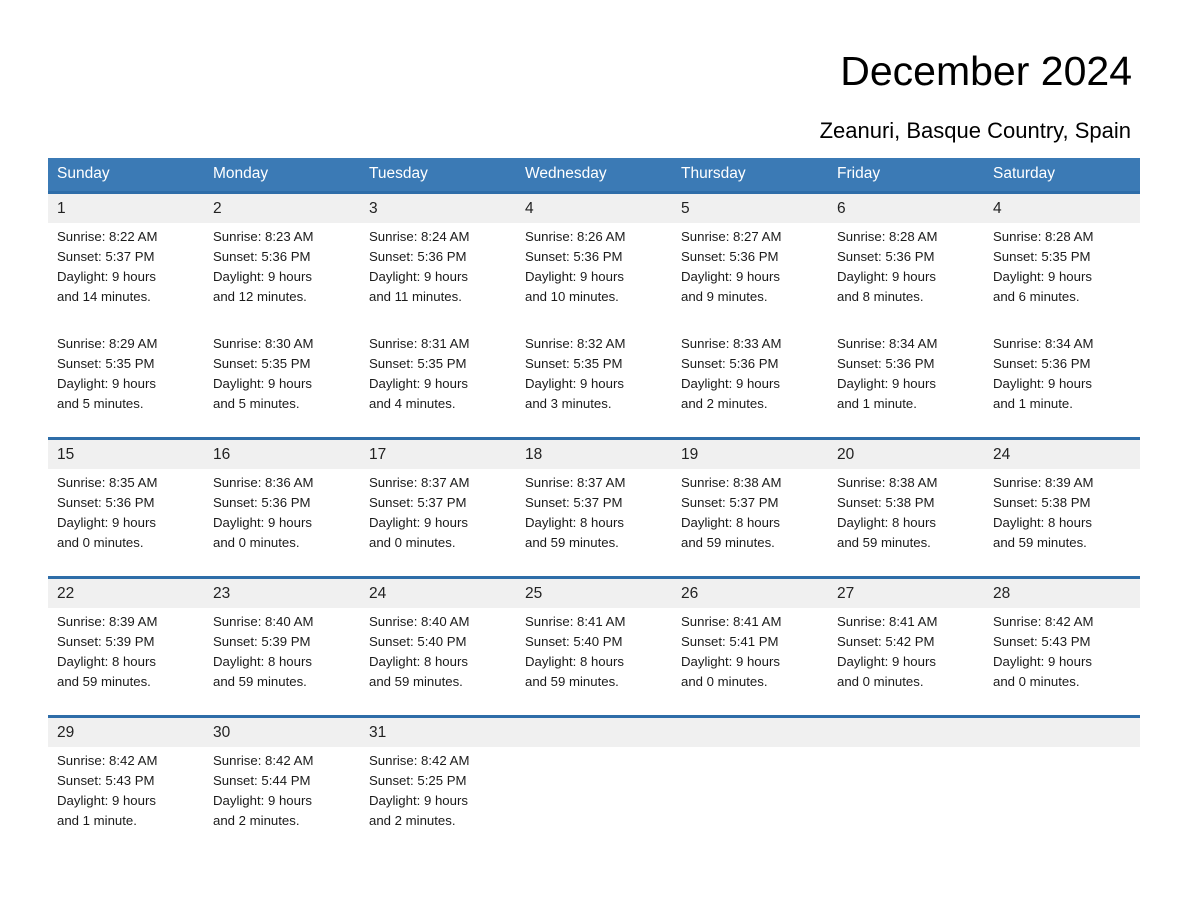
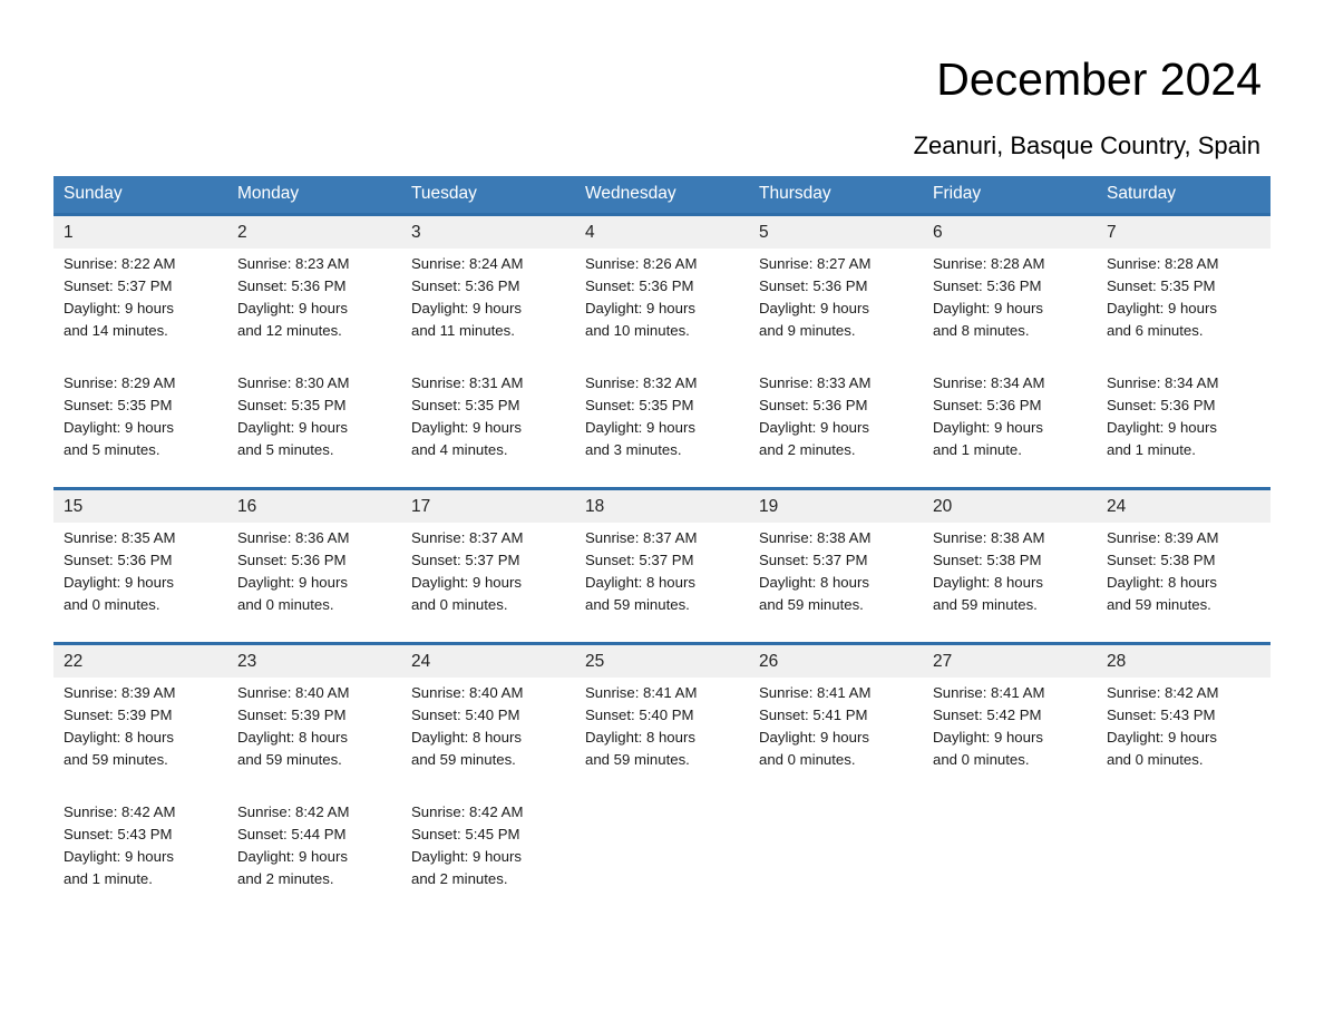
  December 2024
  Zeanuri, Basque Country, Spain
  Sunday	Monday	Tuesday	Wednesday	Thursday	Friday	Saturday
- 1	2	3	4	5	6	4
+ 1	2	3	4	5	6	7
  Sunrise: 8:22 AM Sunset: 5:37 PM Daylight: 9 hours and 14 minutes.	Sunrise: 8:23 AM Sunset: 5:36 PM Daylight: 9 hours and 12 minutes.	Sunrise: 8:24 AM Sunset: 5:36 PM Daylight: 9 hours and 11 minutes.	Sunrise: 8:26 AM Sunset: 5:36 PM Daylight: 9 hours and 10 minutes.	Sunrise: 8:27 AM Sunset: 5:36 PM Daylight: 9 hours and 9 minutes.	Sunrise: 8:28 AM Sunset: 5:36 PM Daylight: 9 hours and 8 minutes.	Sunrise: 8:28 AM Sunset: 5:35 PM Daylight: 9 hours and 6 minutes.
  Sunrise: 8:29 AM Sunset: 5:35 PM Daylight: 9 hours and 5 minutes.	Sunrise: 8:30 AM Sunset: 5:35 PM Daylight: 9 hours and 5 minutes.	Sunrise: 8:31 AM Sunset: 5:35 PM Daylight: 9 hours and 4 minutes.	Sunrise: 8:32 AM Sunset: 5:35 PM Daylight: 9 hours and 3 minutes.	Sunrise: 8:33 AM Sunset: 5:36 PM Daylight: 9 hours and 2 minutes.	Sunrise: 8:34 AM Sunset: 5:36 PM Daylight: 9 hours and 1 minute.	Sunrise: 8:34 AM Sunset: 5:36 PM Daylight: 9 hours and 1 minute.
  15	16	17	18	19	20	24
  Sunrise: 8:35 AM Sunset: 5:36 PM Daylight: 9 hours and 0 minutes.	Sunrise: 8:36 AM Sunset: 5:36 PM Daylight: 9 hours and 0 minutes.	Sunrise: 8:37 AM Sunset: 5:37 PM Daylight: 9 hours and 0 minutes.	Sunrise: 8:37 AM Sunset: 5:37 PM Daylight: 8 hours and 59 minutes.	Sunrise: 8:38 AM Sunset: 5:37 PM Daylight: 8 hours and 59 minutes.	Sunrise: 8:38 AM Sunset: 5:38 PM Daylight: 8 hours and 59 minutes.	Sunrise: 8:39 AM Sunset: 5:38 PM Daylight: 8 hours and 59 minutes.
  22	23	24	25	26	27	28
  Sunrise: 8:39 AM Sunset: 5:39 PM Daylight: 8 hours and 59 minutes.	Sunrise: 8:40 AM Sunset: 5:39 PM Daylight: 8 hours and 59 minutes.	Sunrise: 8:40 AM Sunset: 5:40 PM Daylight: 8 hours and 59 minutes.	Sunrise: 8:41 AM Sunset: 5:40 PM Daylight: 8 hours and 59 minutes.	Sunrise: 8:41 AM Sunset: 5:41 PM Daylight: 9 hours and 0 minutes.	Sunrise: 8:41 AM Sunset: 5:42 PM Daylight: 9 hours and 0 minutes.	Sunrise: 8:42 AM Sunset: 5:43 PM Daylight: 9 hours and 0 minutes.
- 29	30	31
- Sunrise: 8:42 AM Sunset: 5:43 PM Daylight: 9 hours and 1 minute.	Sunrise: 8:42 AM Sunset: 5:44 PM Daylight: 9 hours and 2 minutes.	Sunrise: 8:42 AM Sunset: 5:25 PM Daylight: 9 hours and 2 minutes.
+ Sunrise: 8:42 AM Sunset: 5:43 PM Daylight: 9 hours and 1 minute.	Sunrise: 8:42 AM Sunset: 5:44 PM Daylight: 9 hours and 2 minutes.	Sunrise: 8:42 AM Sunset: 5:45 PM Daylight: 9 hours and 2 minutes.
